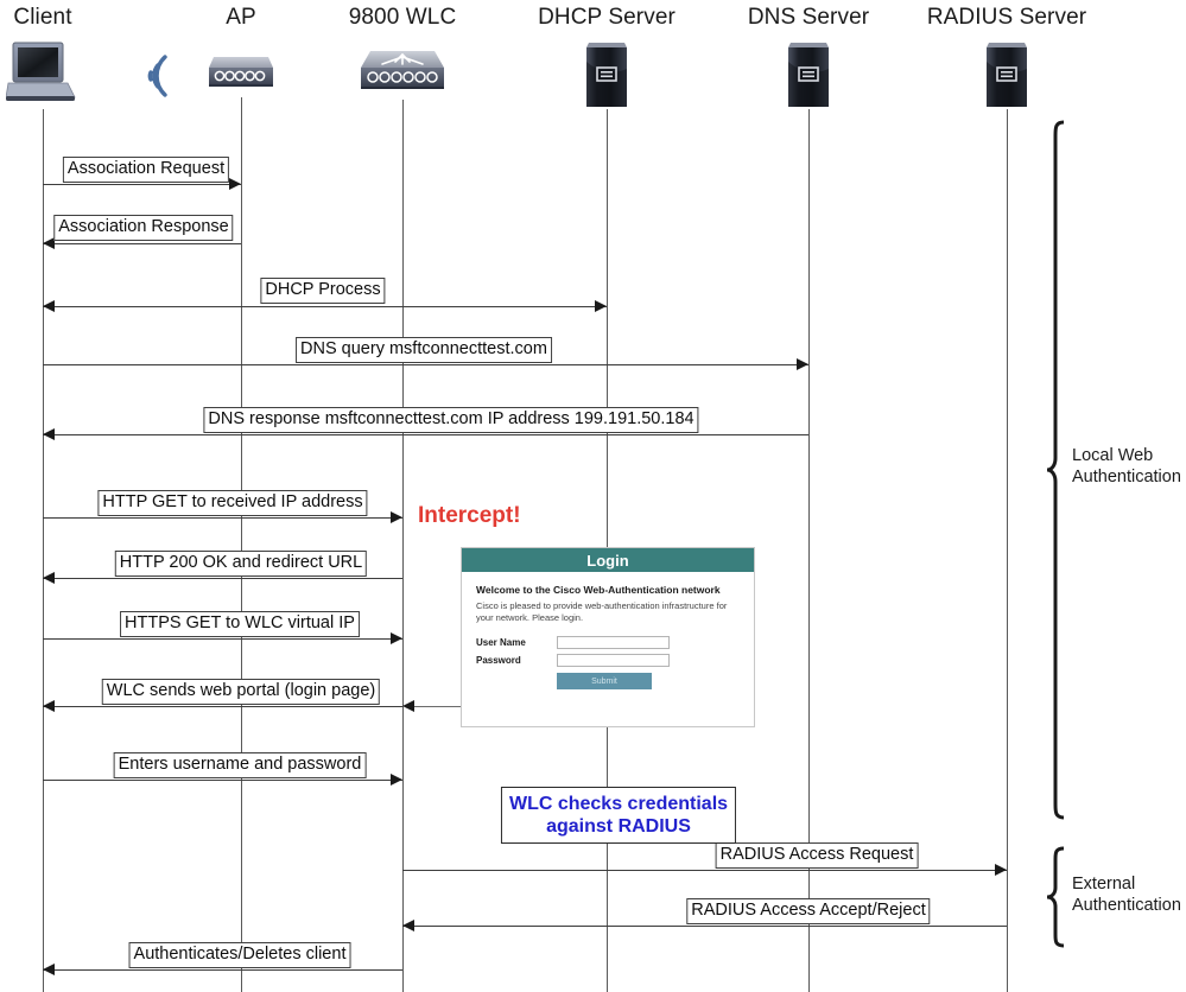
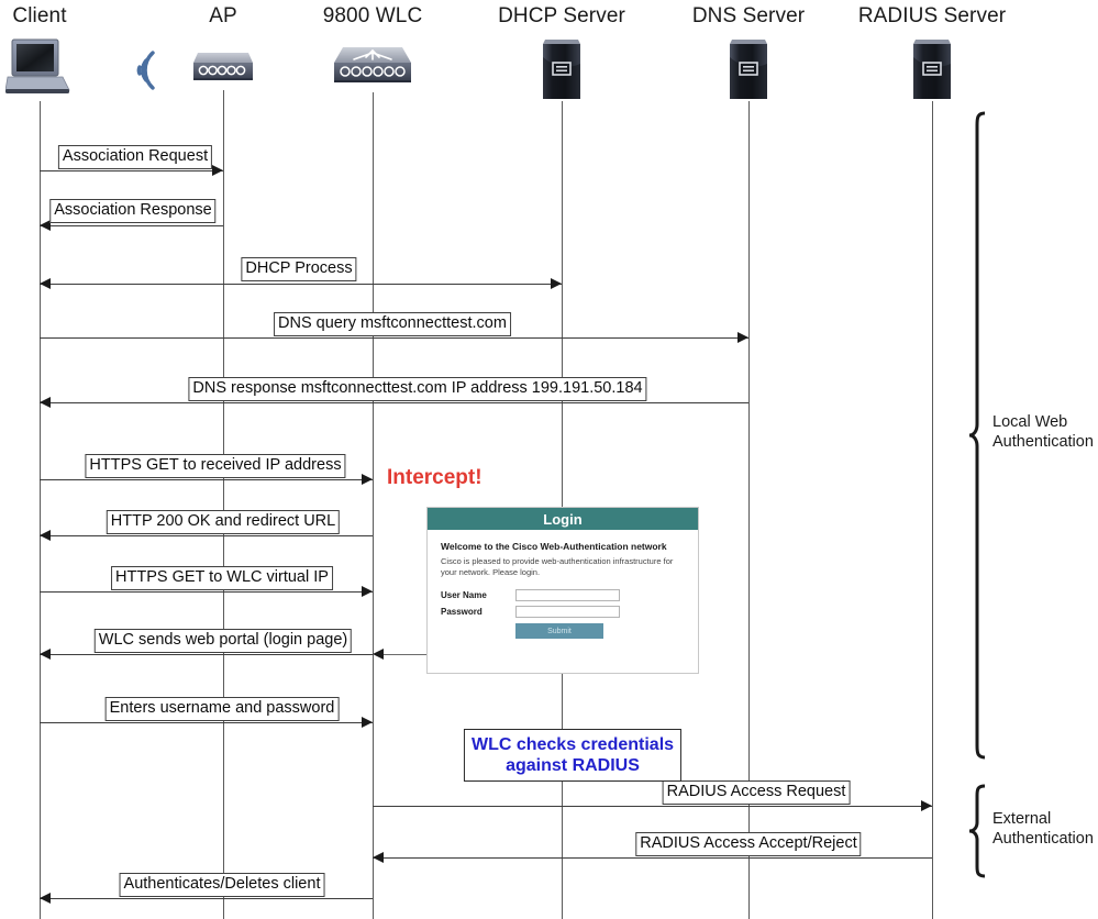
  Client
  AP
  9800 WLC
  DHCP Server
  DNS Server
  RADIUS Server
  Association Request
  Association Response
  DHCP Process
  DNS query msftconnecttest.com
  DNS response msftconnecttest.com IP address 199.191.50.184
- HTTP GET to received IP address
+ HTTPS GET to received IP address
  HTTP 200 OK and redirect URL
  HTTPS GET to WLC virtual IP
  WLC sends web portal (login page)
  Enters username and password
  RADIUS Access Request
  RADIUS Access Accept/Reject
  Authenticates/Deletes client
  Intercept!
  WLC checks credentials
  against RADIUS
  Login
  Welcome to the Cisco Web-Authentication network
  Cisco is pleased to provide web-authentication infrastructure for your network. Please login.
  User Name
  Password
  Local Web
  Authentication
  External
  Authentication
